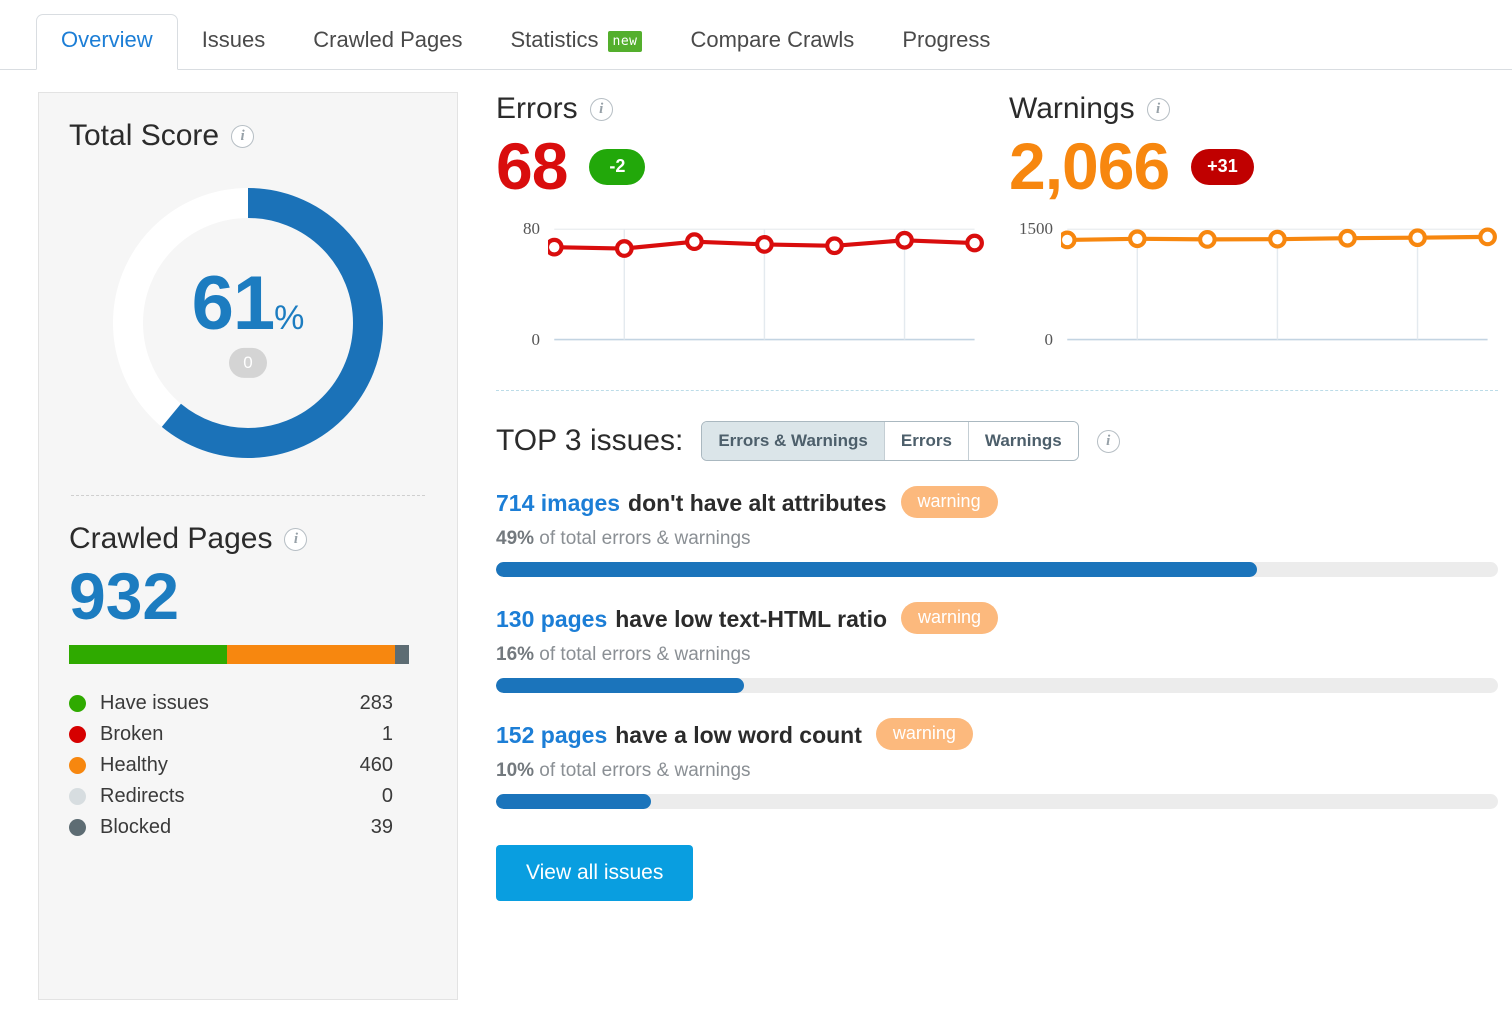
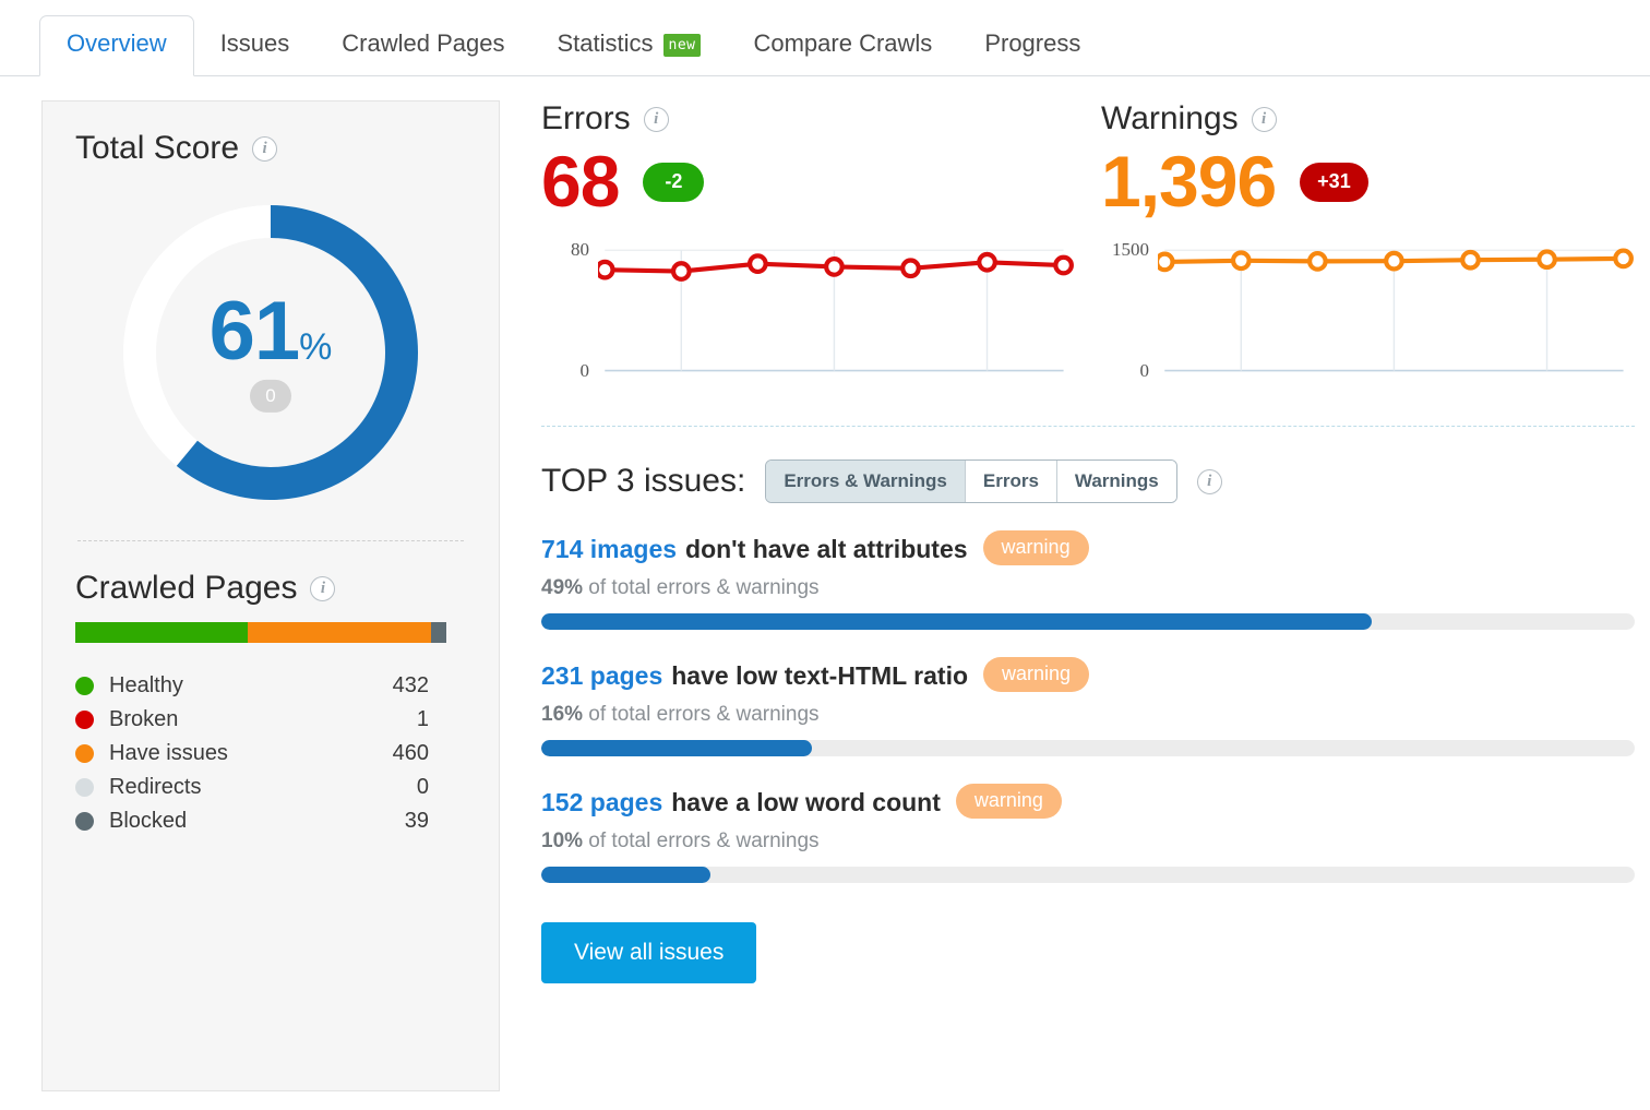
  Overview
  Issues
  Crawled Pages
  Statistics
  new
  Compare Crawls
  Progress
  Total Score
  i
  61%
  0
  Crawled Pages
  i
- 932
- Have issues
+ Healthy
- 283
+ 432
  Broken
  1
- Healthy
+ Have issues
  460
  Redirects
  0
  Blocked
  39
  Errors
  i
  68
  -2
  80
  0
  Warnings
  i
- 2,066
+ 1,396
  +31
  1500
  0
  TOP 3 issues:
  Errors & Warnings
  Errors
  Warnings
  i
  714 images
  don't have alt attributes
  warning
  49% of total errors & warnings
- 130 pages
+ 231 pages
  have low text-HTML ratio
  warning
  16% of total errors & warnings
  152 pages
  have a low word count
  warning
  10% of total errors & warnings
  View all issues
